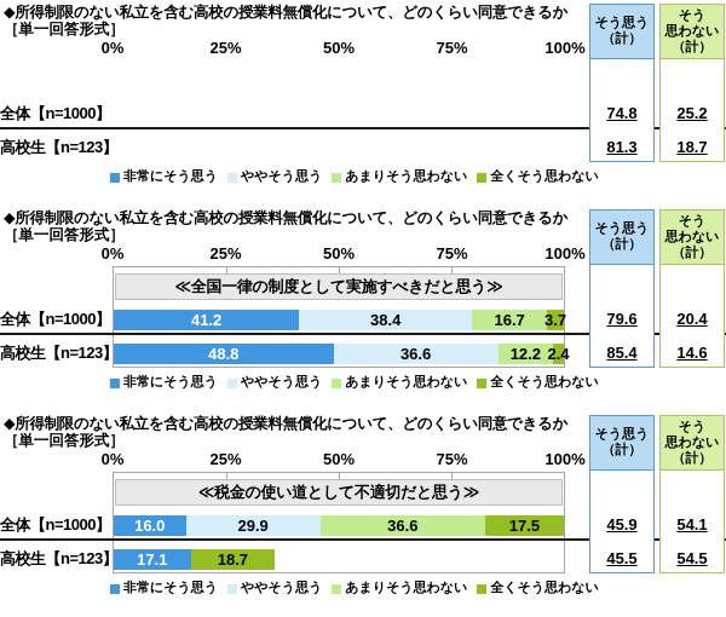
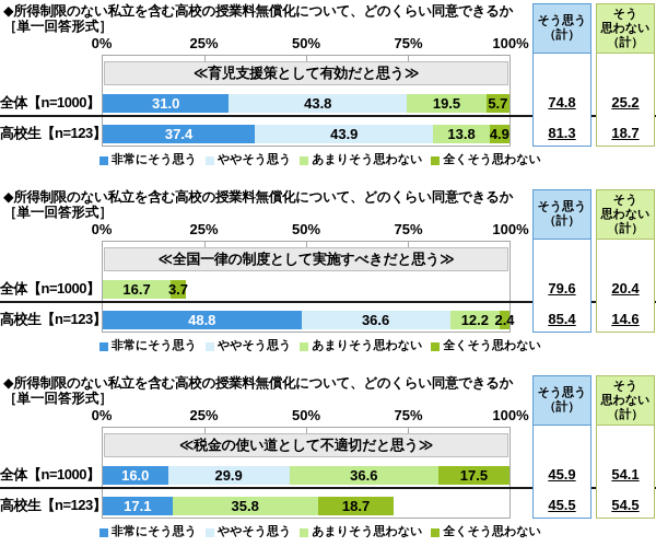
  ◆所得制限のない私立を含む高校の授業料無償化について、どのくらい同意できるか
  ［単一回答形式］
  0%
  25%
  50%
  75%
  100%
+ ≪育児支援策として有効だと思う≫
+ 31.0
+ 43.8
+ 19.5
+ 5.7
+ 37.4
+ 43.9
+ 13.8
+ 4.9
  全体【n=1000】
  高校生【n=123】
  非常にそう思う
  ややそう思う
  あまりそう思わない
  全くそう思わない
  そう思う
  （計）
  74.8
  81.3
  そう
  思わない
  （計）
  25.2
  18.7
  ◆所得制限のない私立を含む高校の授業料無償化について、どのくらい同意できるか
  ［単一回答形式］
  0%
  25%
  50%
  75%
  100%
  ≪全国一律の制度として実施すべきだと思う≫
- 41.2
- 38.4
  16.7
  3.7
  48.8
  36.6
  12.2
  2.4
  全体【n=1000】
  高校生【n=123】
  非常にそう思う
  ややそう思う
  あまりそう思わない
  全くそう思わない
  そう思う
  （計）
  79.6
  85.4
  そう
  思わない
  （計）
  20.4
  14.6
  ◆所得制限のない私立を含む高校の授業料無償化について、どのくらい同意できるか
  ［単一回答形式］
  0%
  25%
  50%
  75%
  100%
  ≪税金の使い道として不適切だと思う≫
  16.0
  29.9
  36.6
  17.5
  17.1
+ 35.8
  18.7
  全体【n=1000】
  高校生【n=123】
  非常にそう思う
  ややそう思う
  あまりそう思わない
  全くそう思わない
  そう思う
  （計）
  45.9
  45.5
  そう
  思わない
  （計）
  54.1
  54.5
